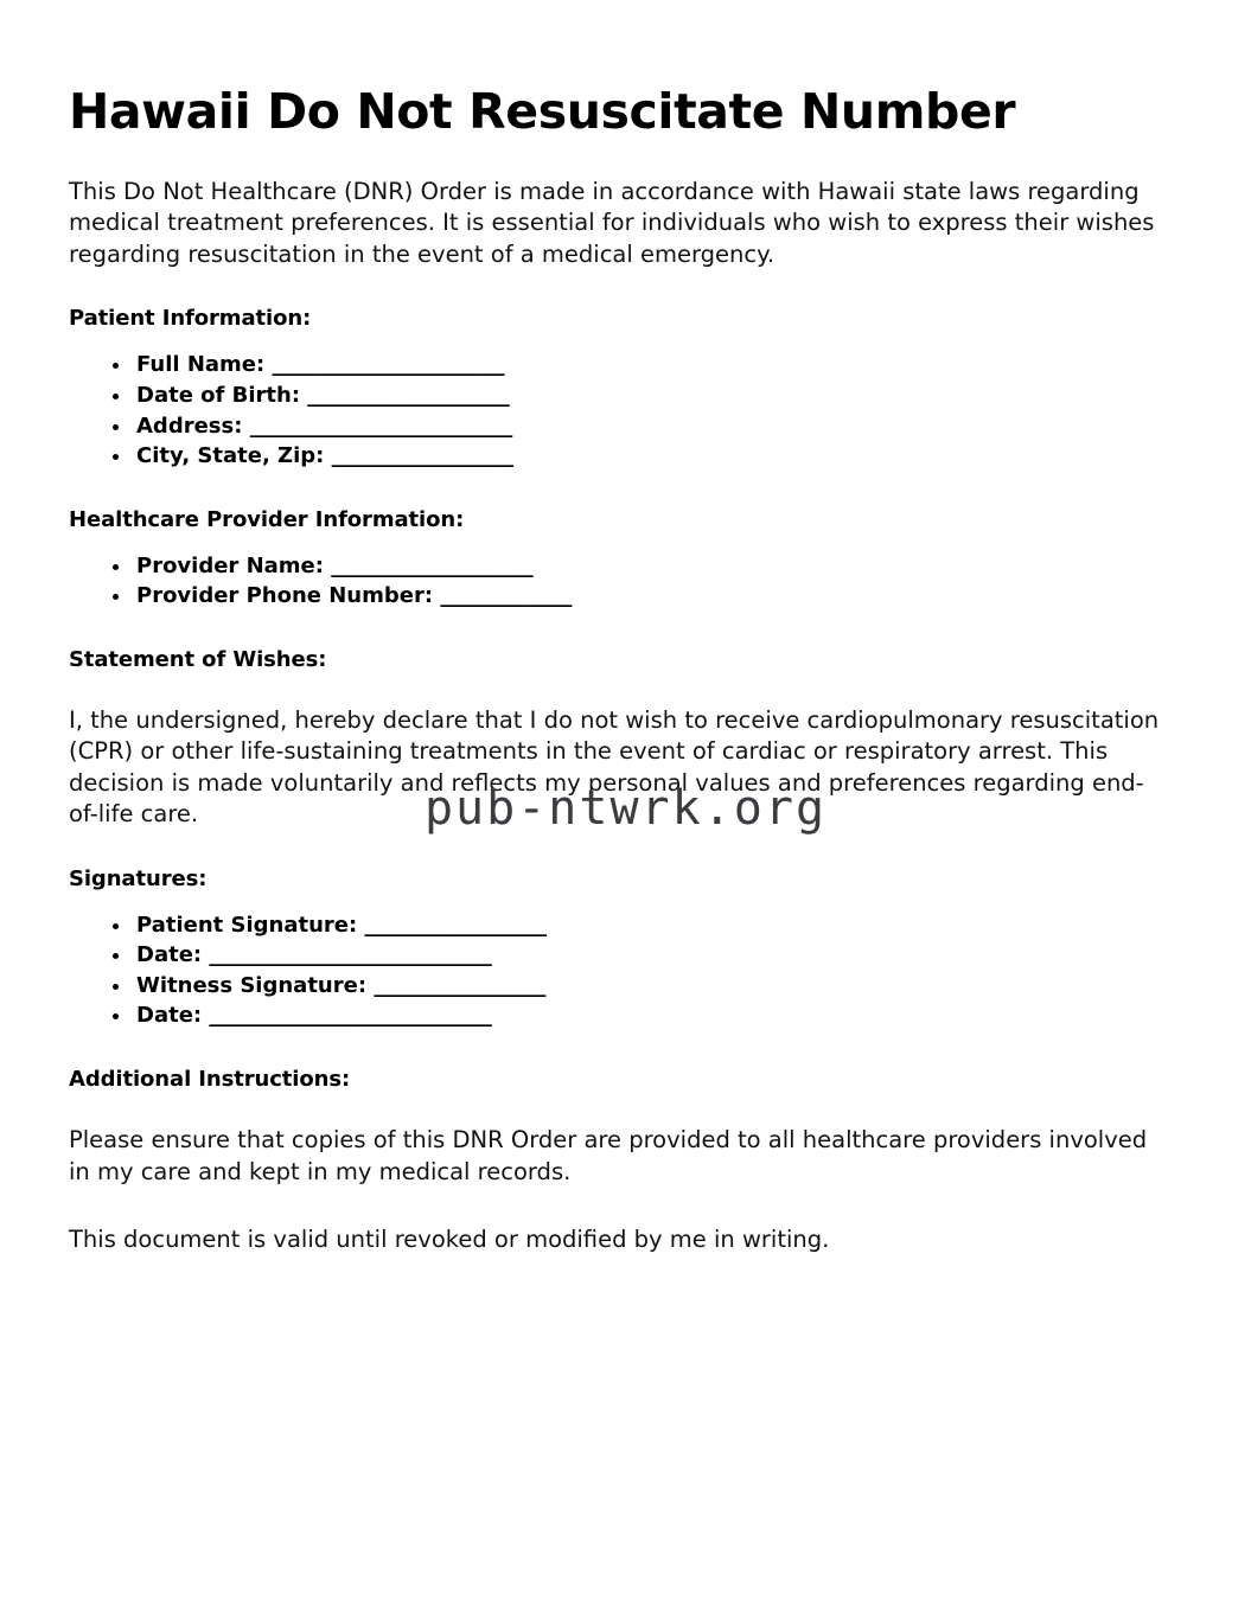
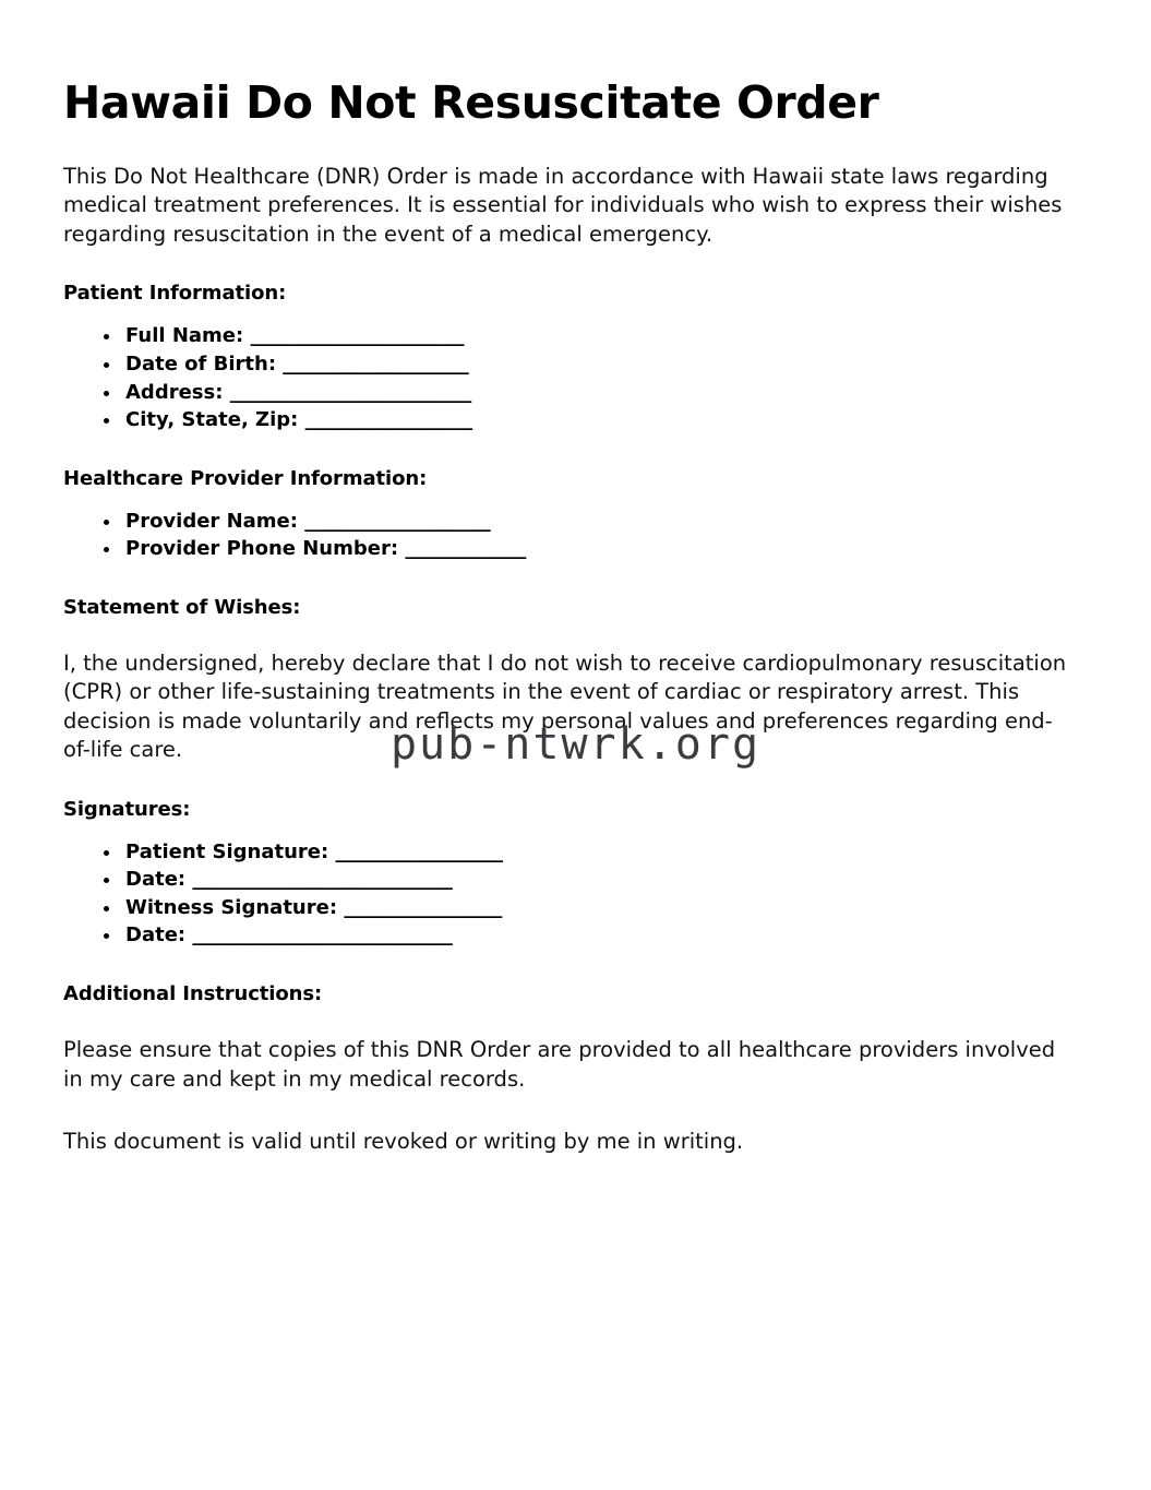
- Hawaii Do Not Resuscitate Number
+ Hawaii Do Not Resuscitate Order
  This Do Not Healthcare (DNR) Order is made in accordance with Hawaii state laws regarding medical treatment preferences. It is essential for individuals who wish to express their wishes regarding resuscitation in the event of a medical emergency.
  Patient Information:
  Full Name: _______________________
  Date of Birth: ____________________
  Address: __________________________
  City, State, Zip: __________________
  Healthcare Provider Information:
  Provider Name: ____________________
  Provider Phone Number: _____________
  Statement of Wishes:
  I, the undersigned, hereby declare that I do not wish to receive cardiopulmonary resuscitation (CPR) or other life-sustaining treatments in the event of cardiac or respiratory arrest. This decision is made voluntarily and reflects my personal values and preferences regarding end-of-life care.
  Signatures:
  Patient Signature: __________________
  Date: ____________________________
  Witness Signature: _________________
  Date: ____________________________
  Additional Instructions:
  Please ensure that copies of this DNR Order are provided to all healthcare providers involved in my care and kept in my medical records.
- This document is valid until revoked or modified by me in writing.
+ This document is valid until revoked or writing by me in writing.
  pub-ntwrk.org
